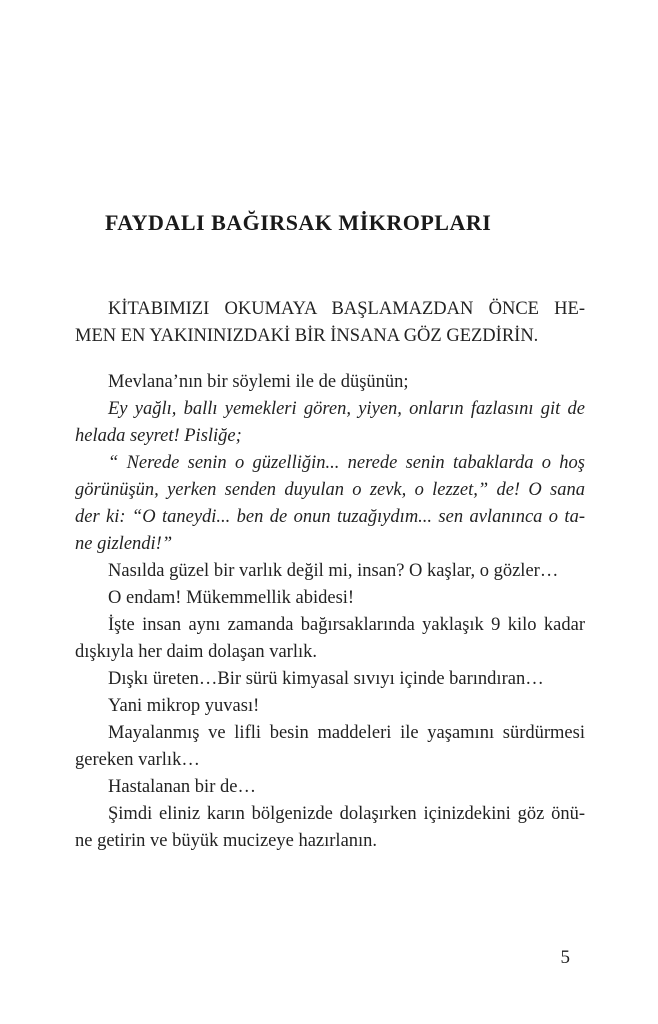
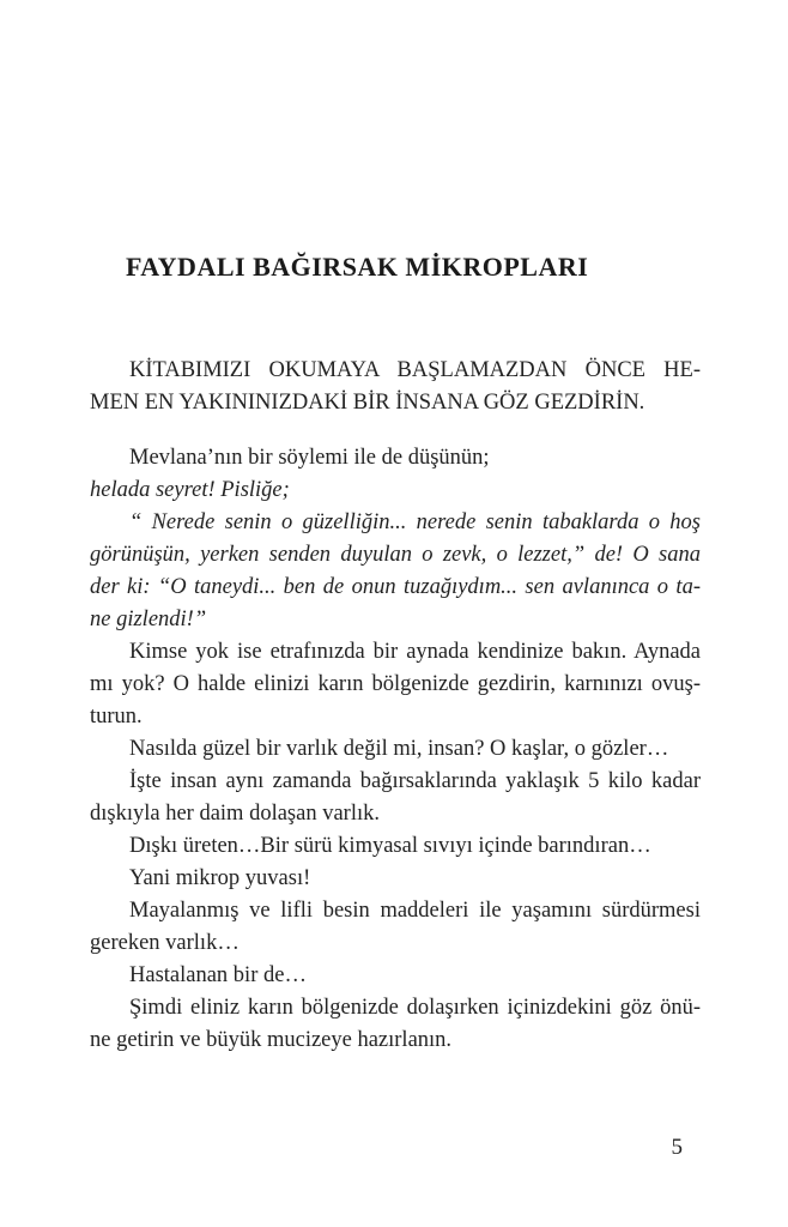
  FAYDALI BAĞIRSAK MİKROPLARI
  KİTABIMIZI OKUMAYA BAŞLAMAZDAN ÖNCE HE-
  MEN EN YAKININIZDAKİ BİR İNSANA GÖZ GEZDİRİN.
  Mevlana’nın bir söylemi ile de düşünün;
- Ey yağlı, ballı yemekleri gören, yiyen, onların fazlasını git de
  helada seyret! Pisliğe;
  “ Nerede senin o güzelliğin... nerede senin tabaklarda o hoş
  görünüşün, yerken senden duyulan o zevk, o lezzet,” de! O sana
  der ki: “O taneydi... ben de onun tuzağıydım... sen avlanınca o ta-
  ne gizlendi!”
+ Kimse yok ise etrafınızda bir aynada kendinize bakın. Aynada
+ mı yok? O halde elinizi karın bölgenizde gezdirin, karnınızı ovuş-
+ turun.
  Nasılda güzel bir varlık değil mi, insan? O kaşlar, o gözler…
- O endam! Mükemmellik abidesi!
- İşte insan aynı zamanda bağırsaklarında yaklaşık 9 kilo kadar
+ İşte insan aynı zamanda bağırsaklarında yaklaşık 5 kilo kadar
  dışkıyla her daim dolaşan varlık.
  Dışkı üreten…Bir sürü kimyasal sıvıyı içinde barındıran…
  Yani mikrop yuvası!
  Mayalanmış ve lifli besin maddeleri ile yaşamını sürdürmesi
  gereken varlık…
  Hastalanan bir de…
  Şimdi eliniz karın bölgenizde dolaşırken içinizdekini göz önü-
  ne getirin ve büyük mucizeye hazırlanın.
  5
